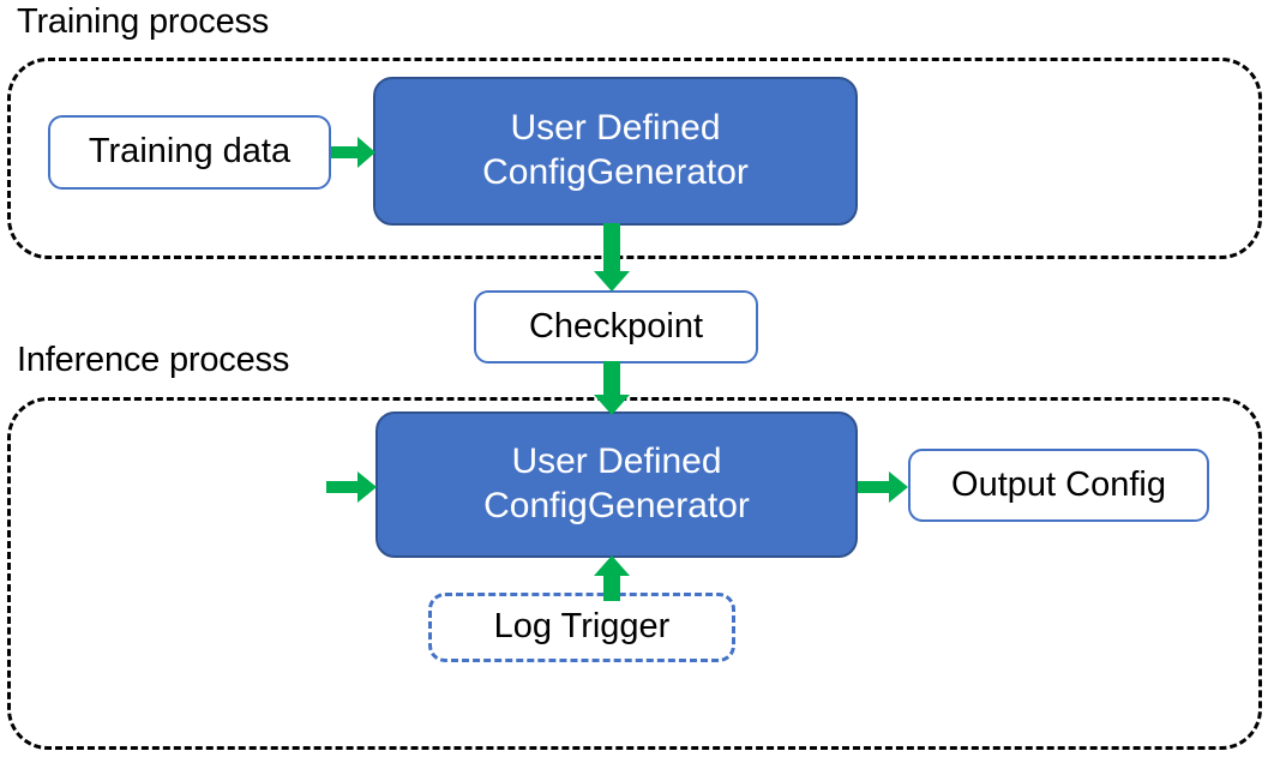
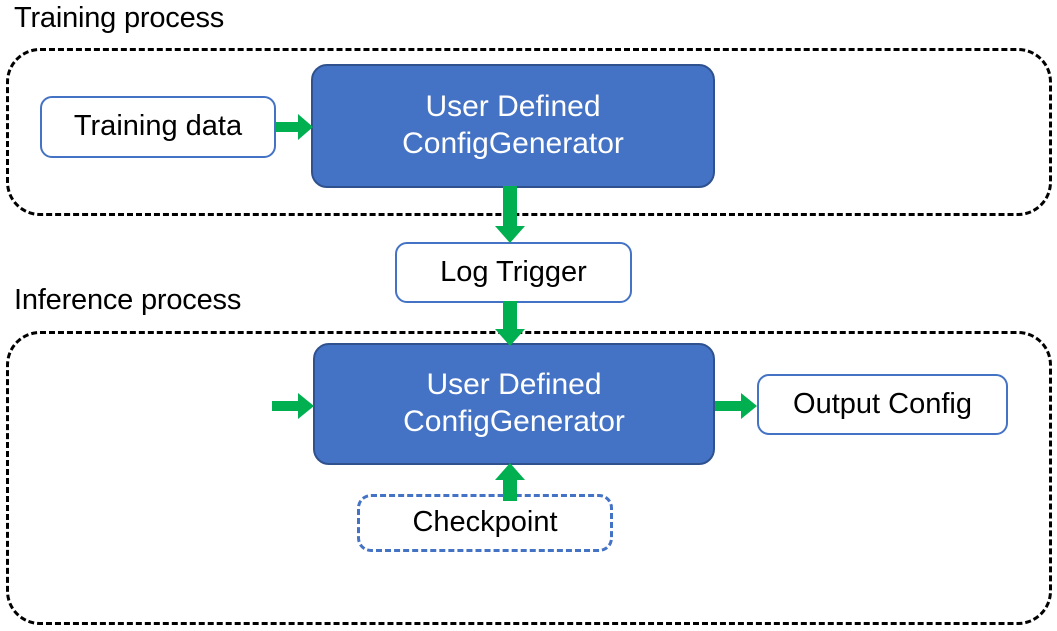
  Training process
  Training data
  User Defined
  ConfigGenerator
- Checkpoint
+ Log Trigger
  Inference process
  User Defined
  ConfigGenerator
  Output Config
- Log Trigger
+ Checkpoint
